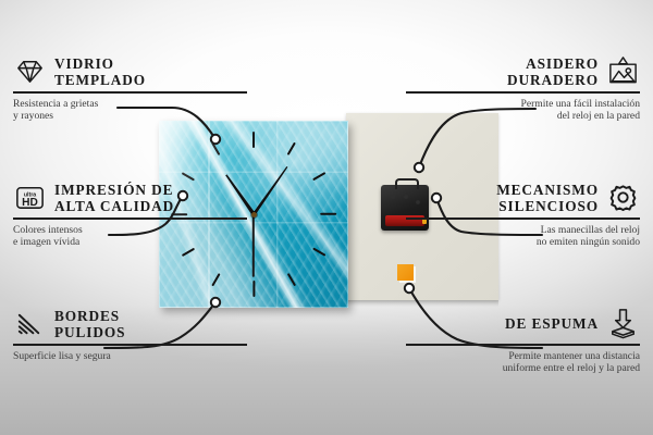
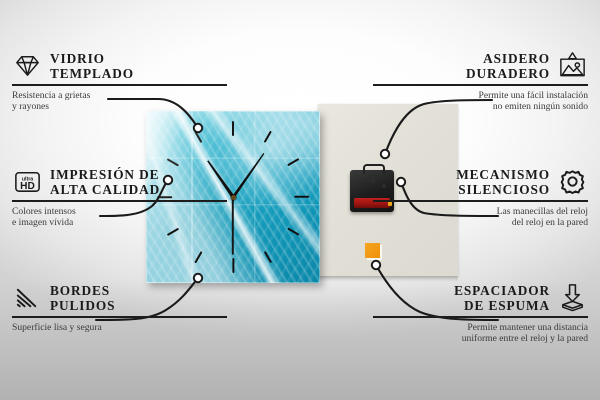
  VIDRIO
  TEMPLADO
  Resistencia a grietas
  y rayones
  HD
  IMPRESIÓN DE
  ALTA CALIDAD
  Colores intensos
  e imagen vívida
  BORDES
  PULIDOS
  Superficie lisa y segura
  ASIDERO
  DURADERO
  Permite una fácil instalación
- del reloj en la pared
+ no emiten ningún sonido
  MECANISMO
  SILENCIOSO
  Las manecillas del reloj
- no emiten ningún sonido
+ del reloj en la pared
+ ESPACIADOR
  DE ESPUMA
  Permite mantener una distancia
  uniforme entre el reloj y la pared
